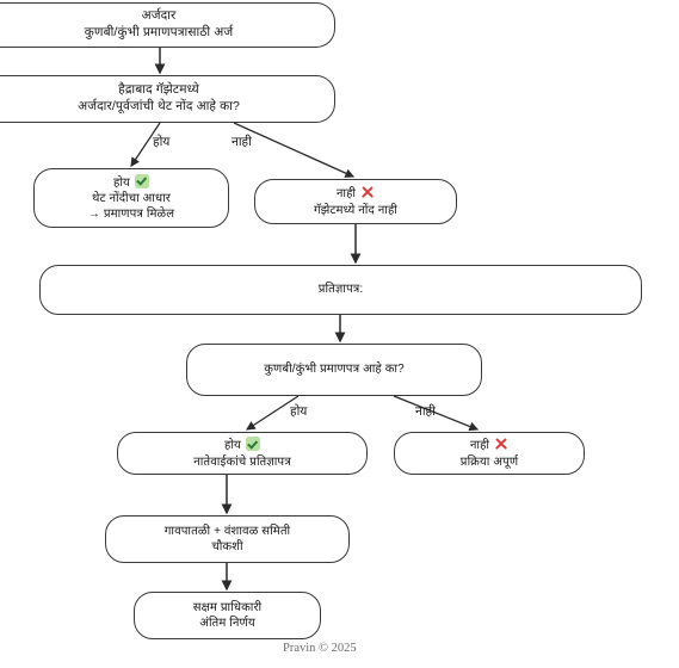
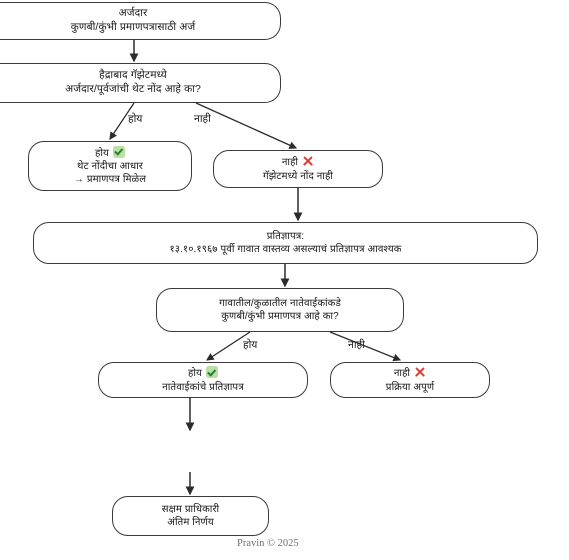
  अर्जदार
  कुणबी/कुंभी प्रमाणपत्रासाठी अर्ज
  हैद्राबाद गॅझेटमध्ये
  अर्जदार/पूर्वजांची थेट नोंद आहे का?
  होय
  थेट नोंदीचा आधार
  → प्रमाणपत्र मिळेल
  नाही
  गॅझेटमध्ये नोंद नाही
  प्रतिज्ञापत्र:
+ १३.१०.१९६७ पूर्वी गावात वास्तव्य असल्याचं प्रतिज्ञापत्र आवश्यक
+ गावातील/कुळातील नातेवाईकांकडे
  कुणबी/कुंभी प्रमाणपत्र आहे का?
  होय
  नातेवाईकांचे प्रतिज्ञापत्र
  नाही
  प्रक्रिया अपूर्ण
- गावपातळी + वंशावळ समिती
- चौकशी
  सक्षम प्राधिकारी
  अंतिम निर्णय
  होय
  नाही
  होय
  नाही
  Pravin © 2025
